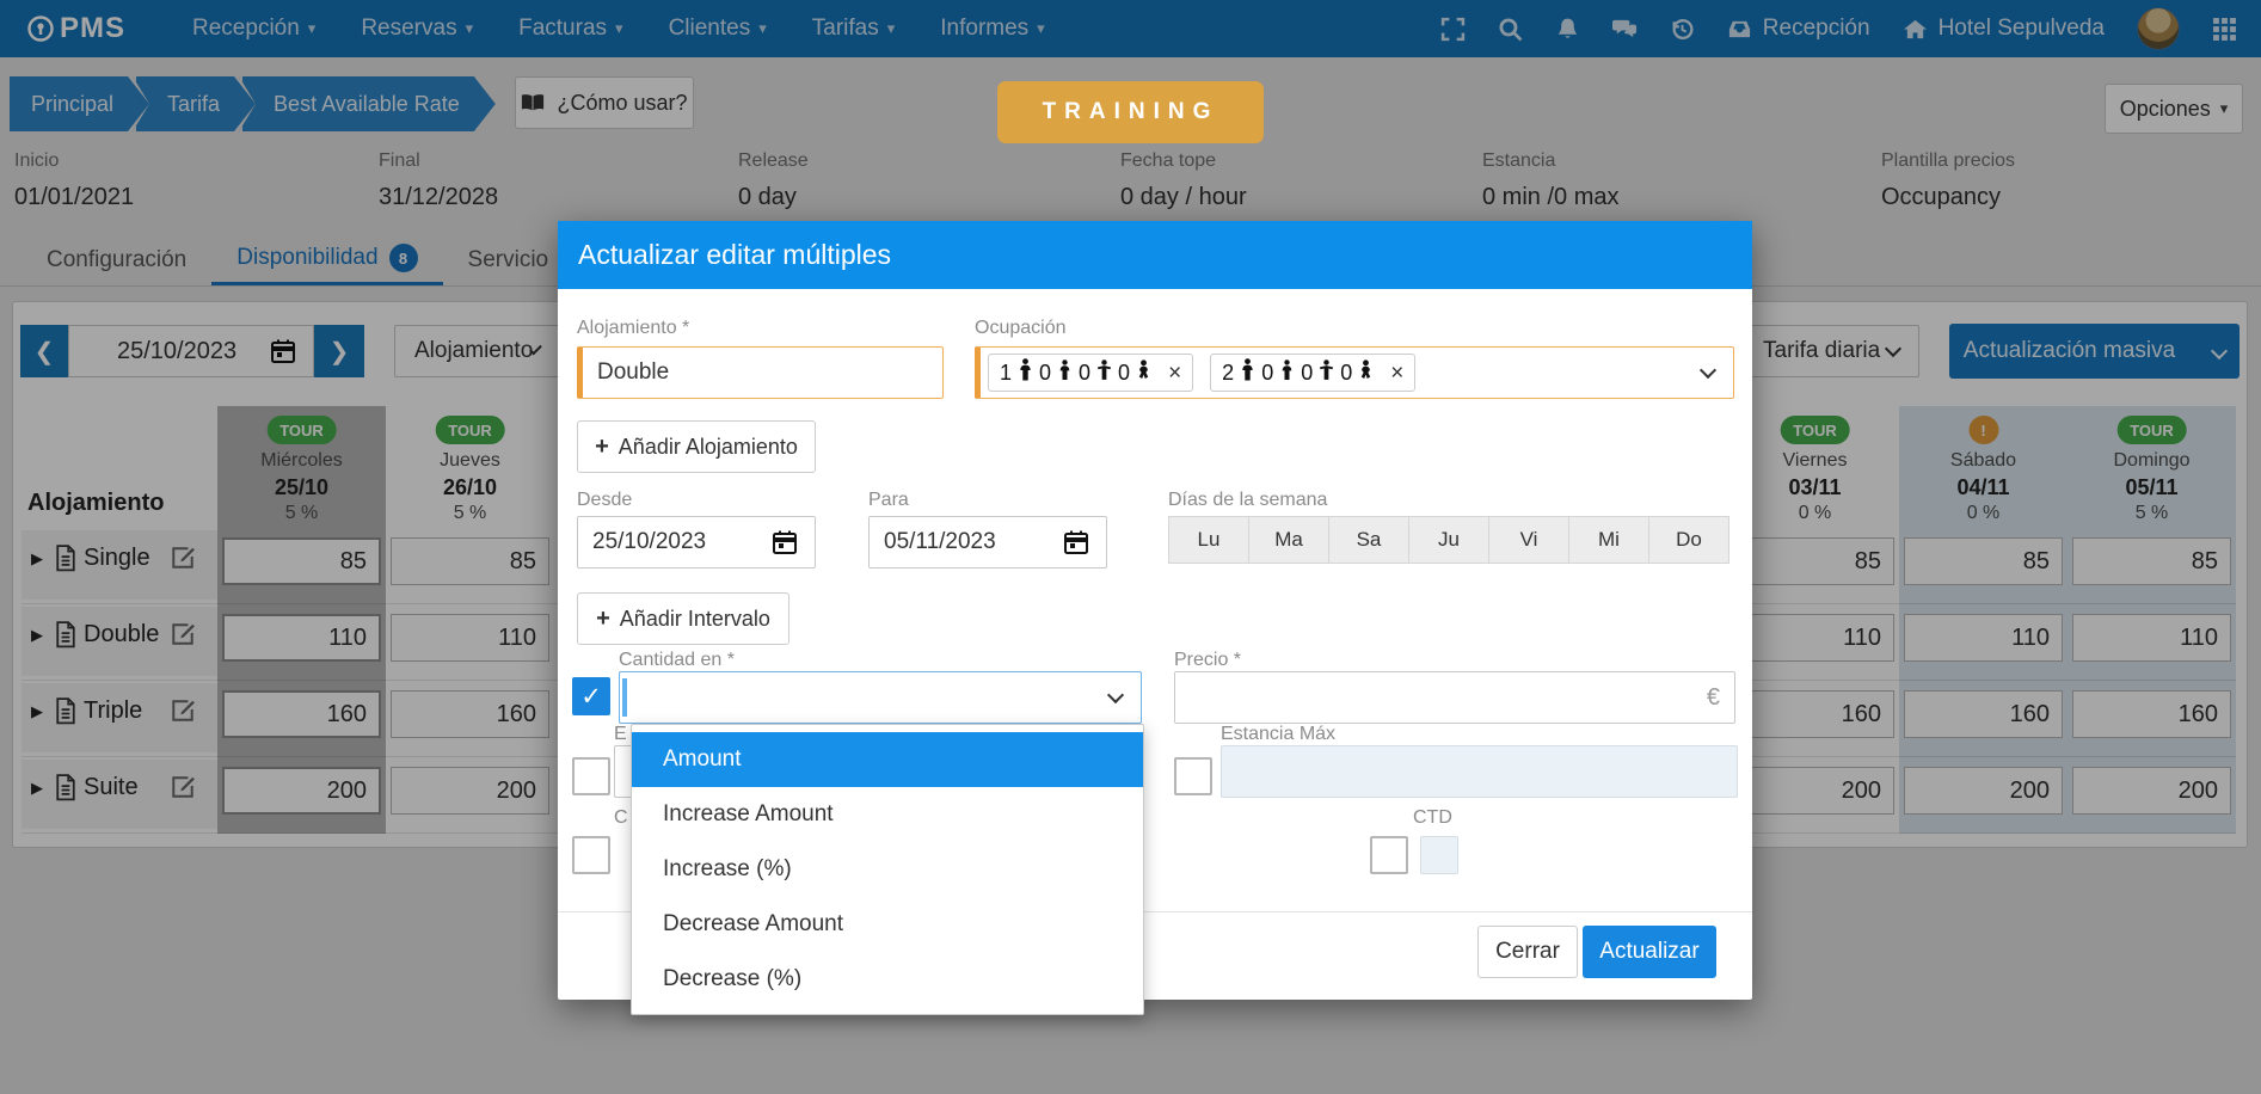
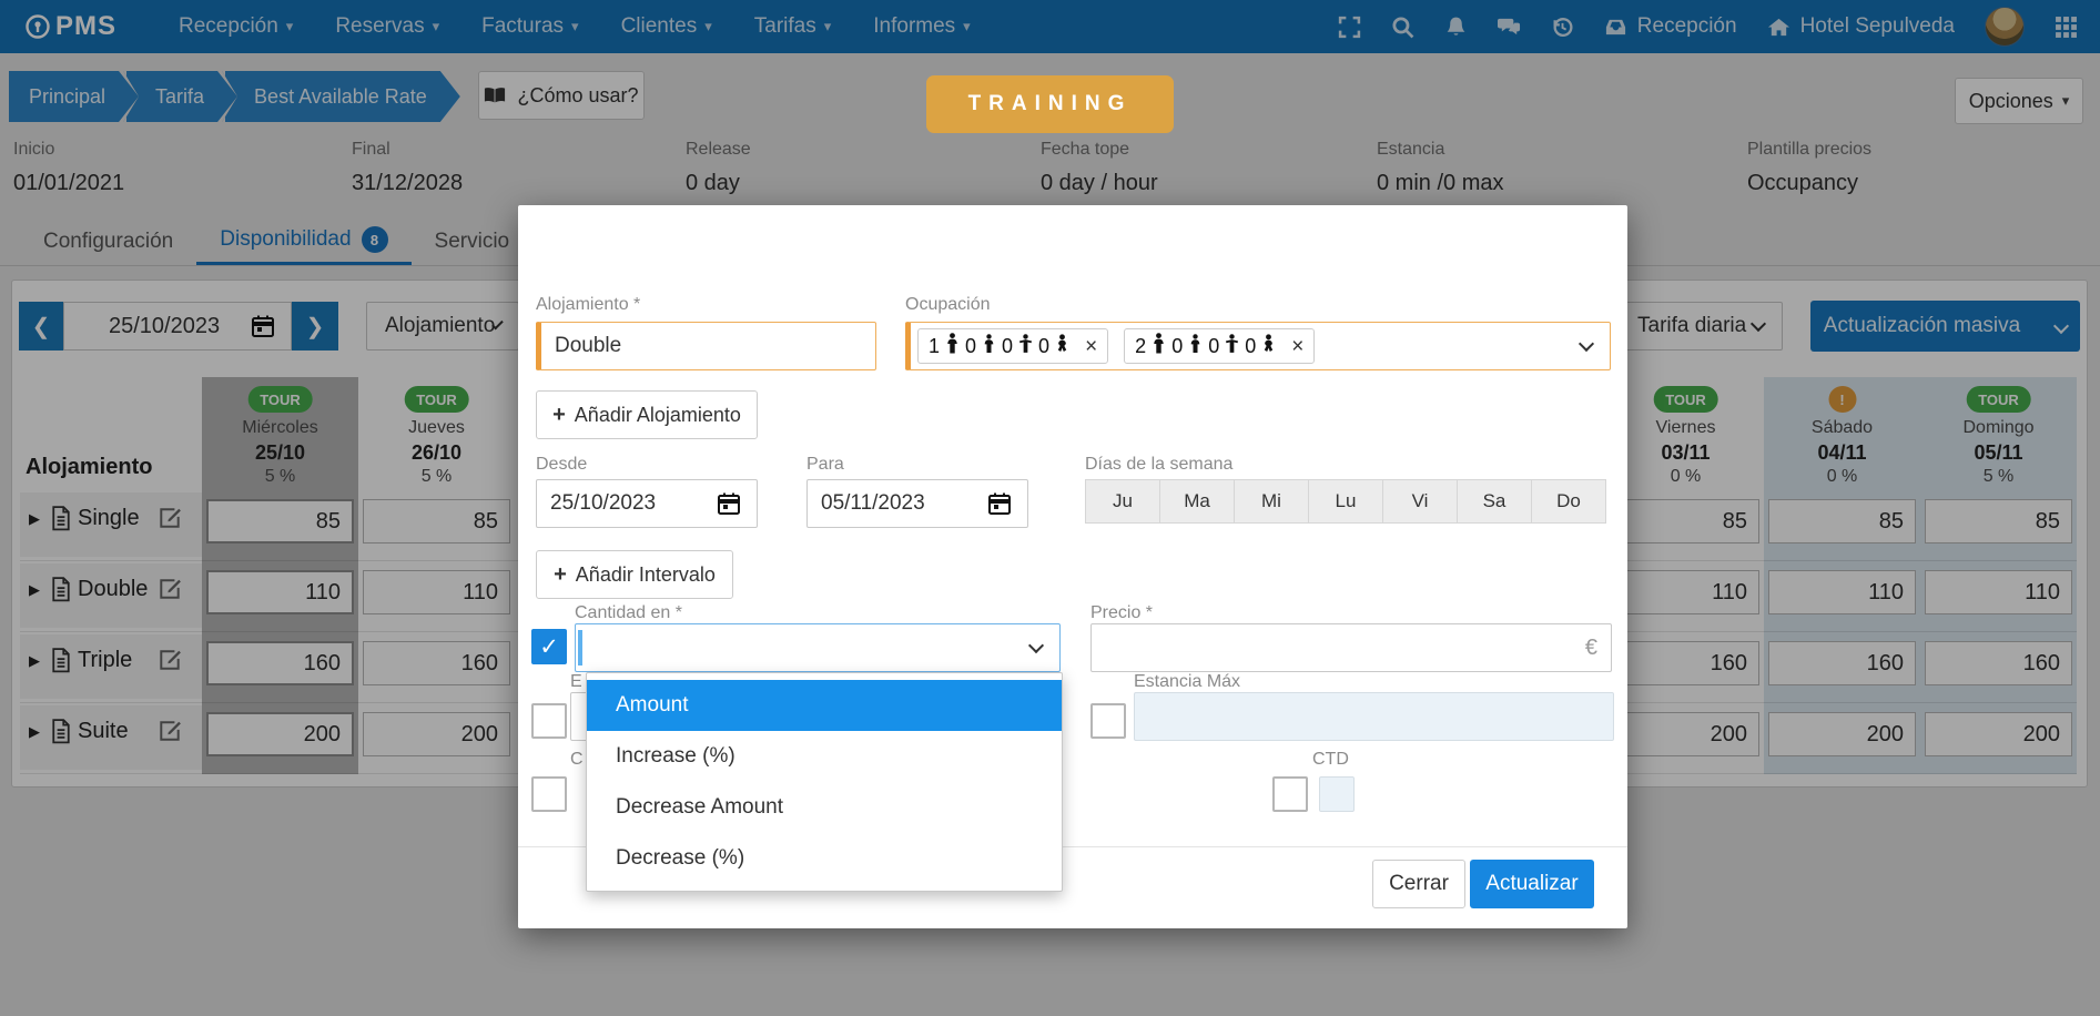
  PMS
  Recepción
  Reservas
  Facturas
  Clientes
  Tarifas
  Informes
  Recepción
  Hotel Sepulveda
  Principal
  Tarifa
  Best Available Rate
  ¿Cómo usar?
  TRAINING
  Opciones
  Inicio
  01/01/2021
  Final
  31/12/2028
  Release
  0 day
  Fecha tope
  0 day / hour
  Estancia
  0 min /0 max
  Plantilla precios
  Occupancy
  Configuración
  Disponibilidad
  8
  Servicio
  ❮
  25/10/2023
  ❯
  Alojamiento
  Tarifa diaria
  Actualización masiva
  Alojamiento
  TOUR
  Miércoles
  25/10
  5 %
  TOUR
  Jueves
  26/10
  5 %
  TOUR
  Viernes
  03/11
  0 %
  !
  Sábado
  04/11
  0 %
  TOUR
  Domingo
  05/11
  5 %
  ▶
  Single
  85
  85
  85
  85
  85
  ▶
  Double
  110
  110
  110
  110
  110
  ▶
  Triple
  160
  160
  160
  160
  160
  ▶
  Suite
  200
  200
  200
  200
  200
- Actualizar editar múltiples
  Alojamiento *
  Double
  Ocupación
  1
  0
  0
  0
  ×
  2
  0
  0
  0
  ×
  +
  Añadir Alojamiento
  Desde
  25/10/2023
  Para
  05/11/2023
  Días de la semana
  +
  Añadir Intervalo
  ✓
  Cantidad en *
  Precio *
  €
  E
  Estancia Máx
  C
  CTD
  Amount
- Increase Amount
  Increase (%)
  Decrease Amount
  Decrease (%)
  Cerrar
  Actualizar
- Lu
+ Ju
  Ma
- Sa
+ Mi
- Ju
+ Lu
  Vi
- Mi
+ Sa
  Do
